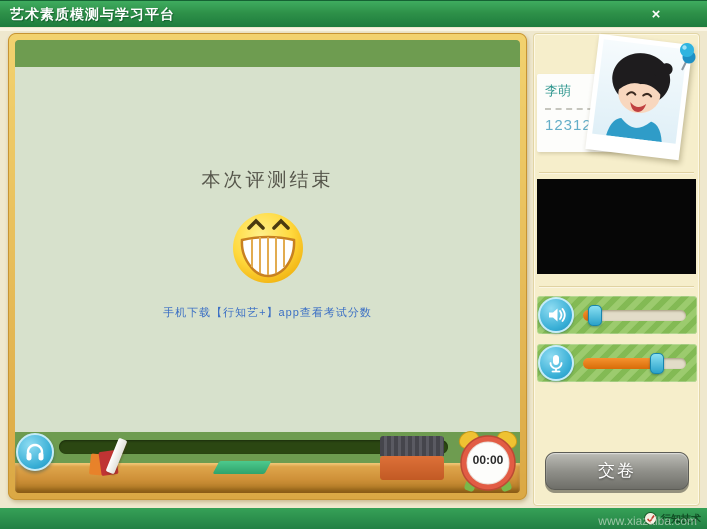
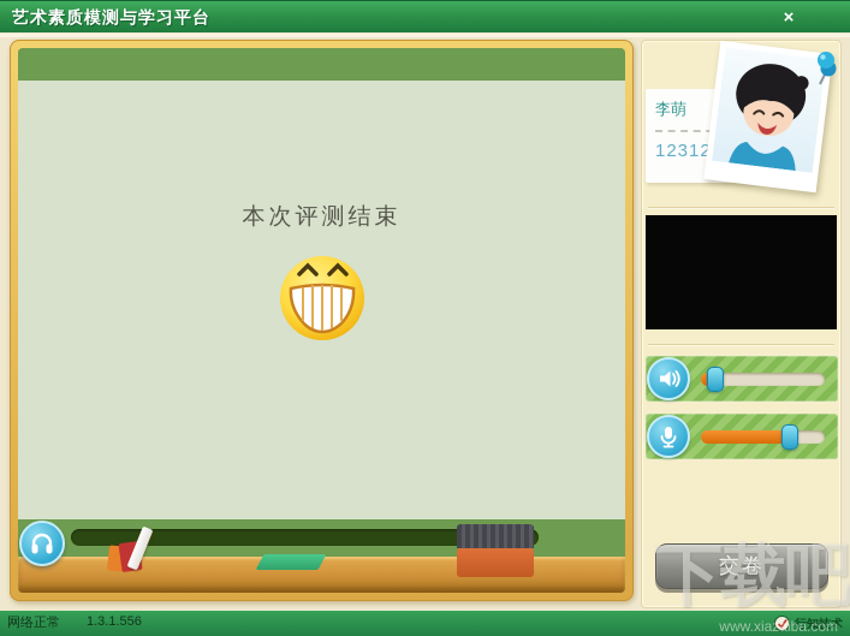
  艺术素质模测与学习平台
  ×
  本次评测结束
- 手机下载【行知艺+】app查看考试分数
- 00:00
  李萌
  交卷
+ 网络正常
+ 1.3.1.556
  行知技术
+ 下载吧
  www.xiazaiba.com
